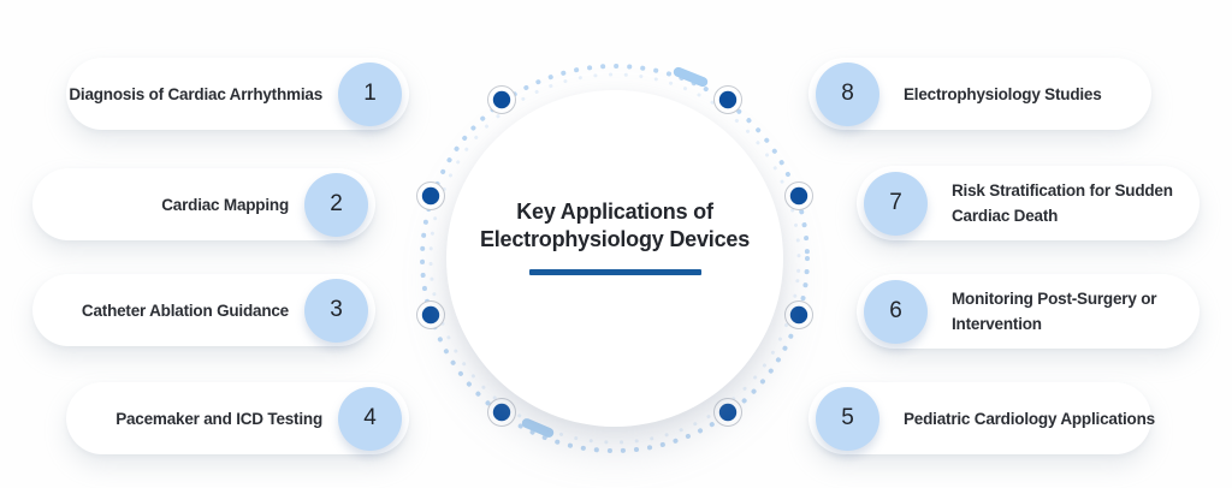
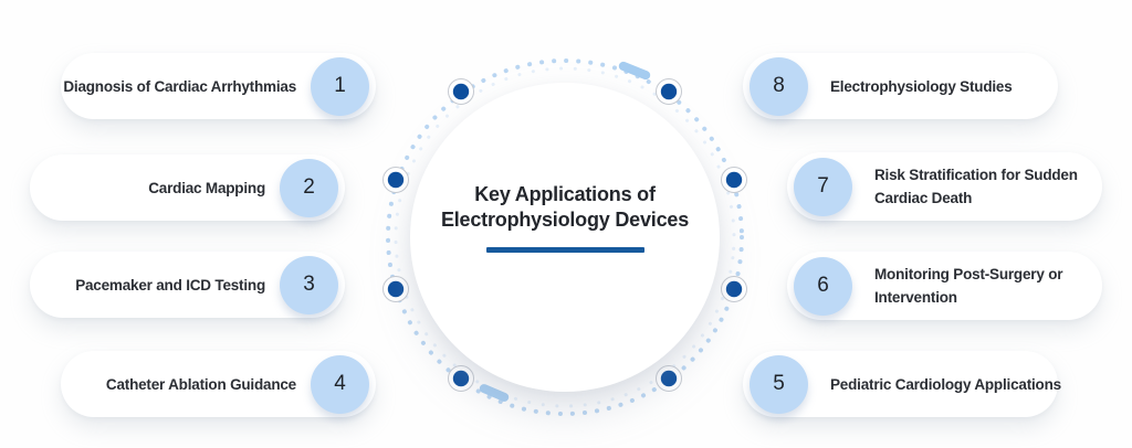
  Key Applications of
  Electrophysiology Devices
  Diagnosis of Cardiac Arrhythmias
  1
  Cardiac Mapping
  2
- Catheter Ablation Guidance
+ Pacemaker and ICD Testing
  3
- Pacemaker and ICD Testing
+ Catheter Ablation Guidance
  4
  8
  Electrophysiology Studies
  7
  Risk Stratification for Sudden
  Cardiac Death
  6
  Monitoring Post-Surgery or
  Intervention
  5
  Pediatric Cardiology Applications
